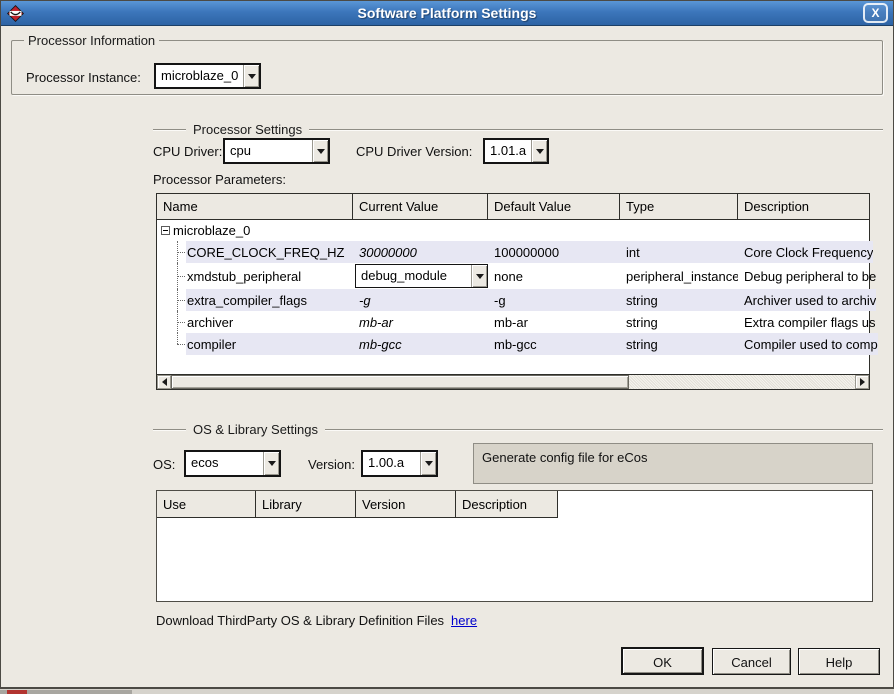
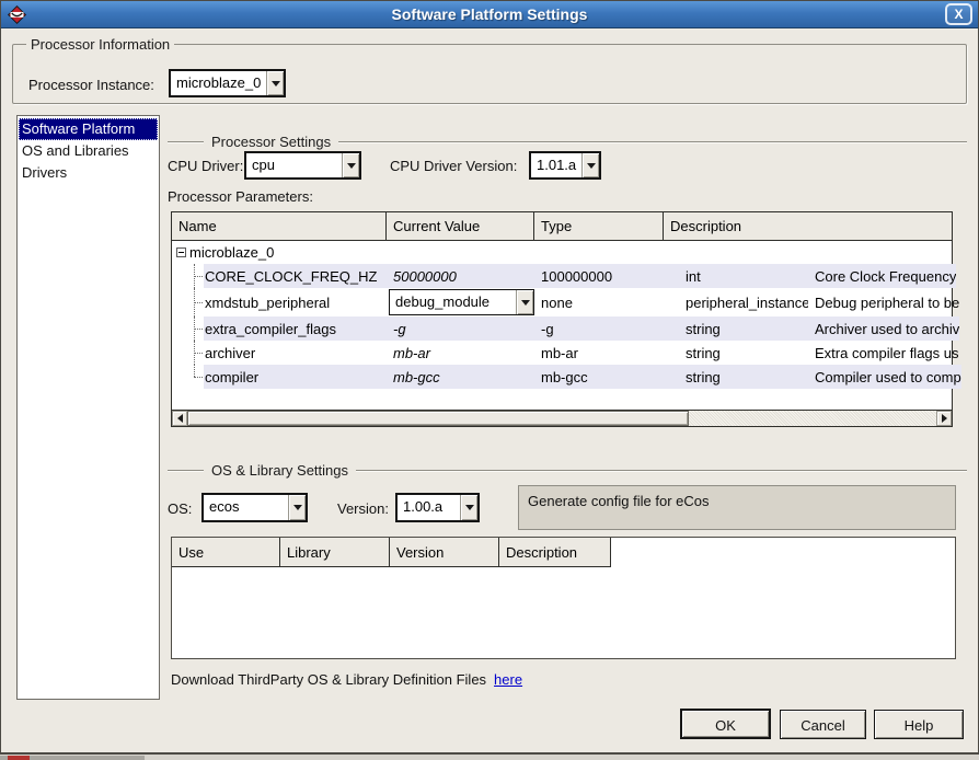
  Software Platform Settings
  X
  Processor Information
  Processor Instance:
  microblaze_0
+ Software Platform
+ OS and Libraries
+ Drivers
  Processor Settings
  CPU Driver:
  cpu
  CPU Driver Version:
  1.01.a
  Processor Parameters:
  Name
  Current Value
- Default Value
  Type
  Description
  microblaze_0
  CORE_CLOCK_FREQ_HZ
- 30000000
+ 50000000
  100000000
  int
  Core Clock Frequency
  xmdstub_peripheral
  debug_module
  none
  peripheral_instance
  Debug peripheral to be
  extra_compiler_flags
  -g
  -g
  string
  Archiver used to archiv
  archiver
  mb-ar
  mb-ar
  string
  Extra compiler flags us
  compiler
  mb-gcc
  mb-gcc
  string
  Compiler used to comp
  OS & Library Settings
  OS:
  ecos
  Version:
  1.00.a
  Generate config file for eCos
  Use
  Library
  Version
  Description
  Download ThirdParty OS & Library Definition Files here
  OK
  Cancel
  Help
